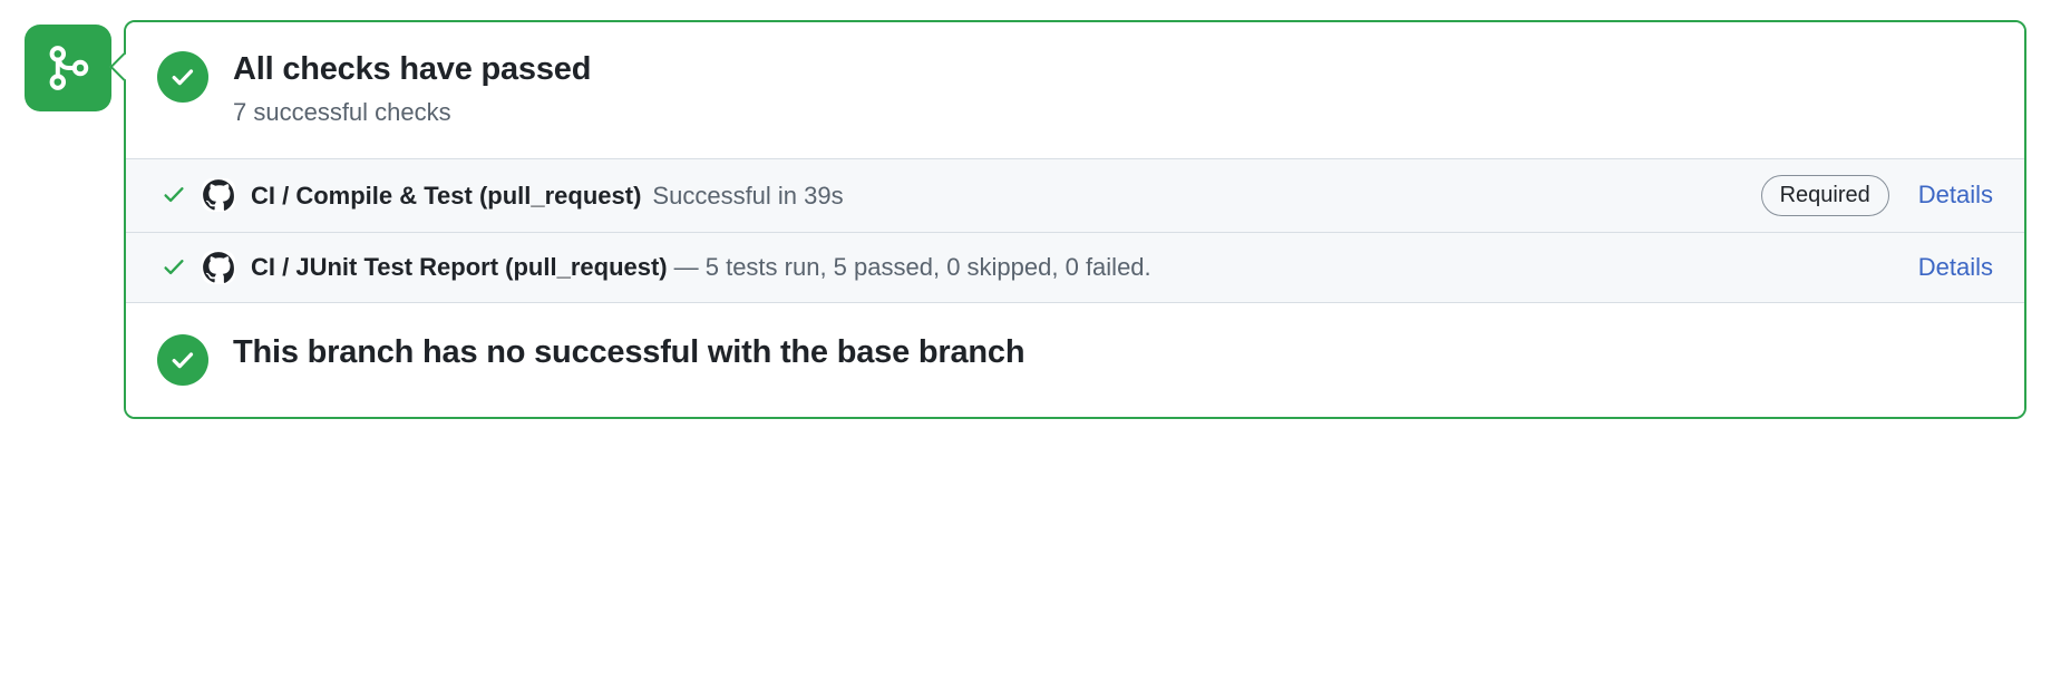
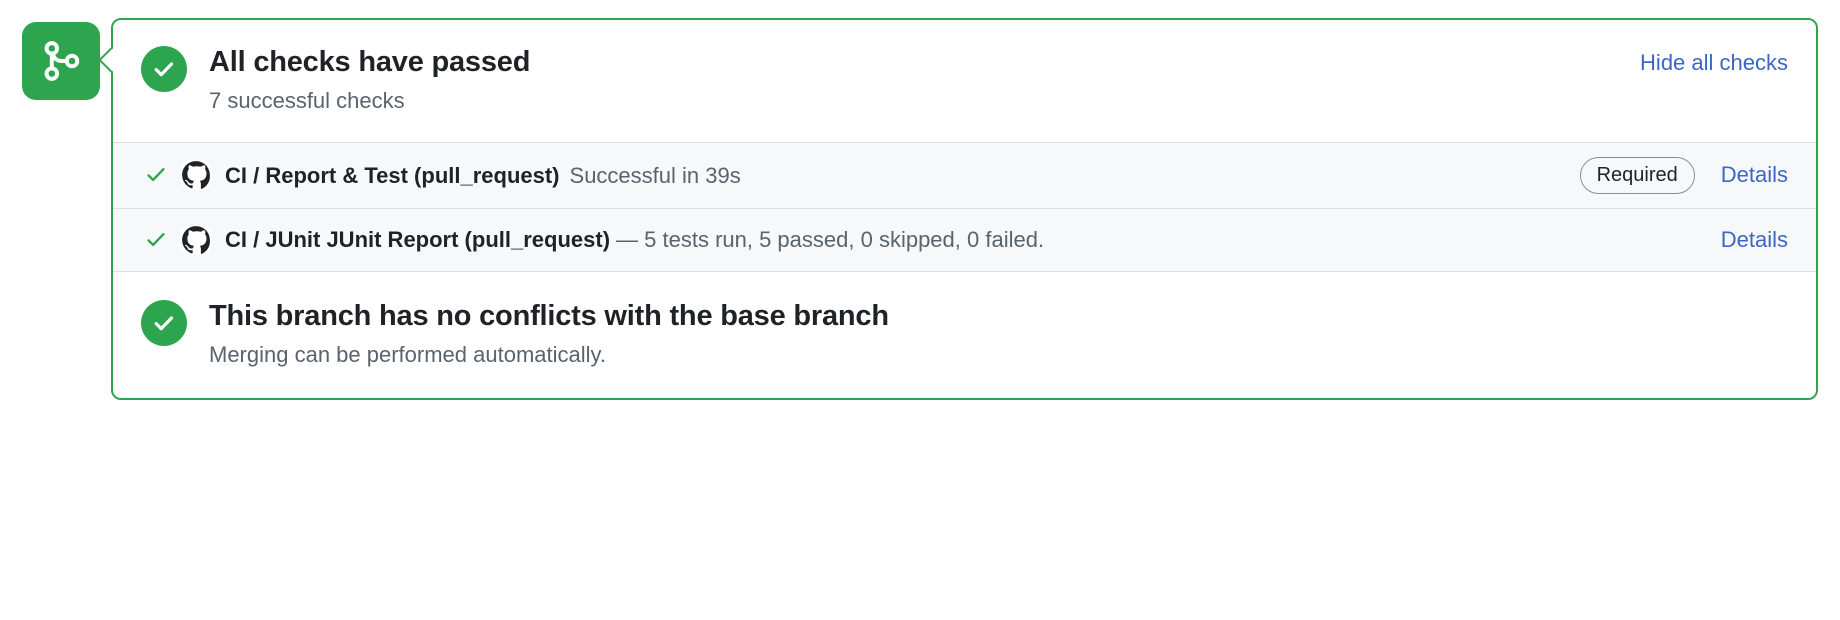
  All checks have passed
  7 successful checks
+ Hide all checks
- CI / Compile & Test (pull_request) Successful in 39s
+ CI / Report & Test (pull_request) Successful in 39s
  Required
  Details
- CI / JUnit Test Report (pull_request) — 5 tests run, 5 passed, 0 skipped, 0 failed.
+ CI / JUnit JUnit Report (pull_request) — 5 tests run, 5 passed, 0 skipped, 0 failed.
  Details
- This branch has no successful with the base branch
+ This branch has no conflicts with the base branch
+ Merging can be performed automatically.
